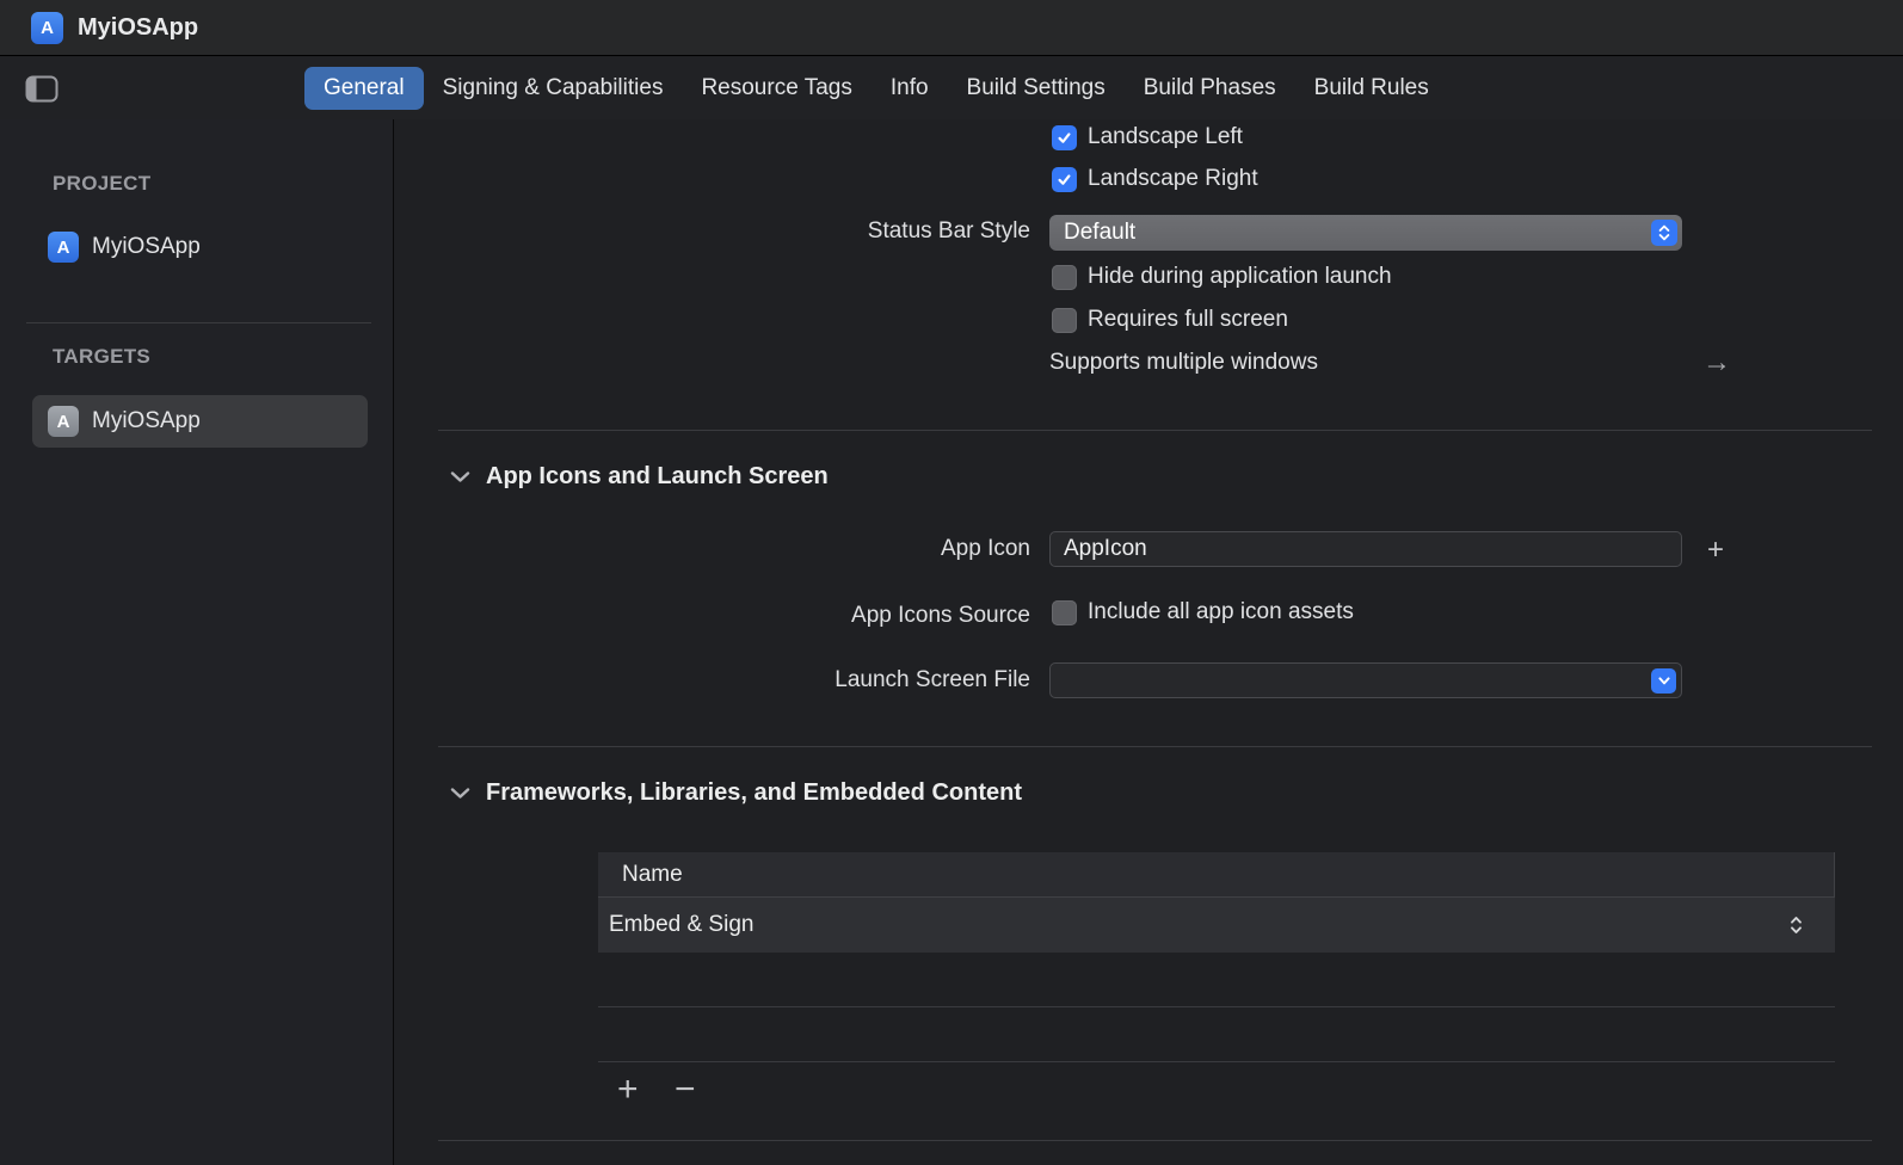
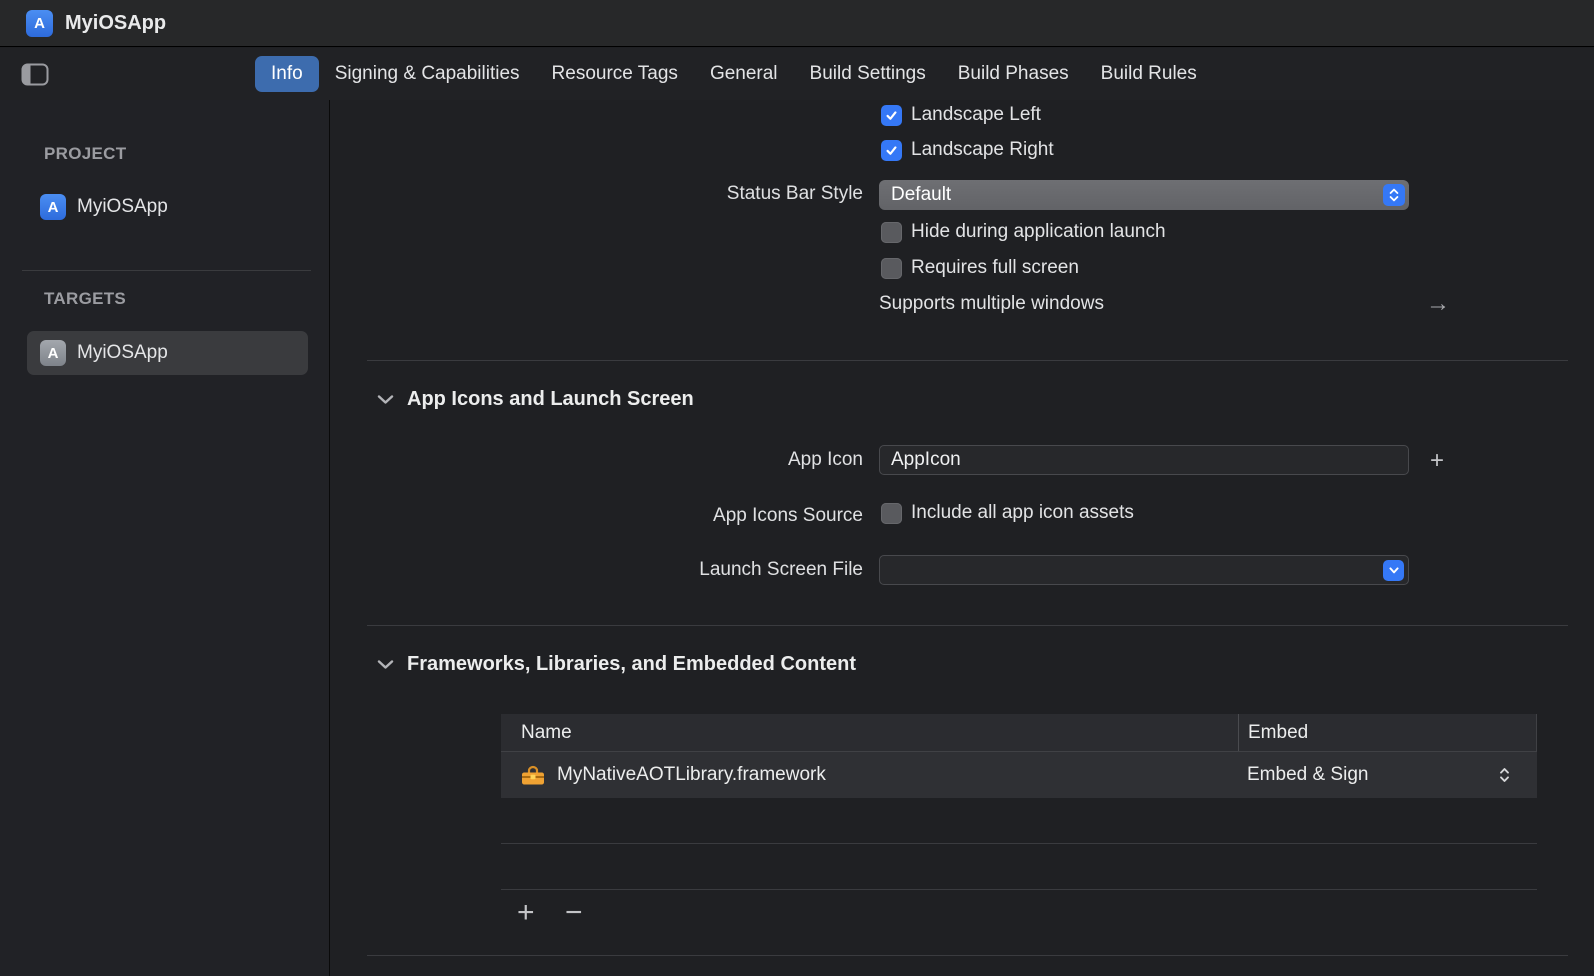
  A
  MyiOSApp
- General
+ Info
  Signing & Capabilities
  Resource Tags
- Info
+ General
  Build Settings
  Build Phases
  Build Rules
  PROJECT
  A
  MyiOSApp
  TARGETS
  A
  MyiOSApp
  Landscape Left
  Landscape Right
  Status Bar Style
  Default
  Hide during application launch
  Requires full screen
  Supports multiple windows
  →
  App Icons and Launch Screen
  App Icon
  AppIcon
  +
  App Icons Source
  Include all app icon assets
  Launch Screen File
  Frameworks, Libraries, and Embedded Content
  Name
+ Embed
+ MyNativeAOTLibrary.framework
  Embed & Sign
  +
  −
